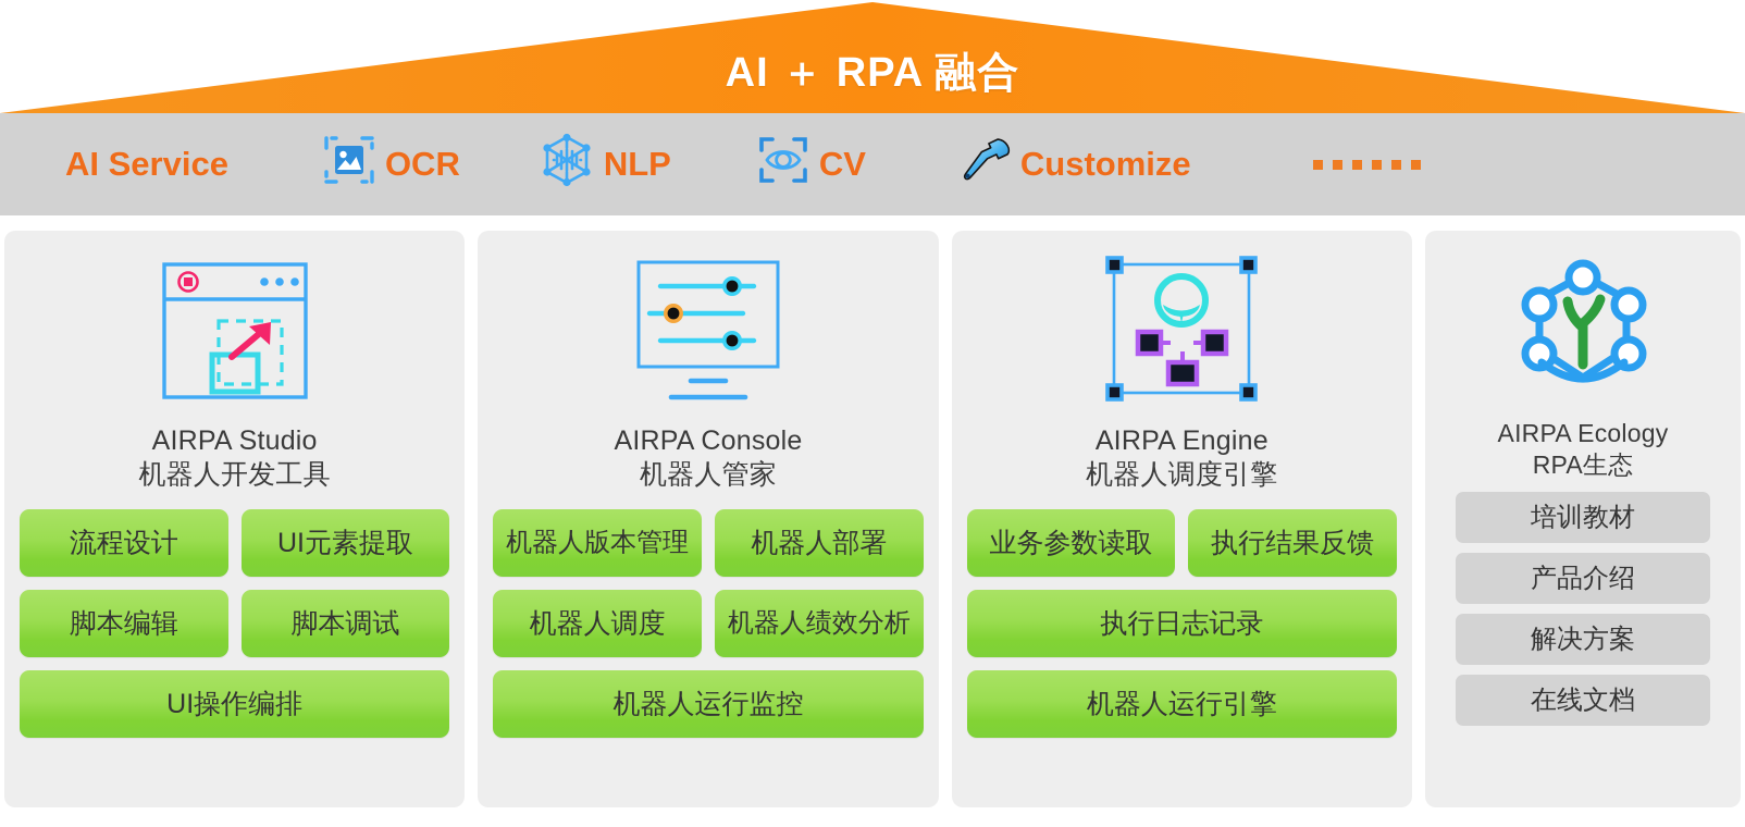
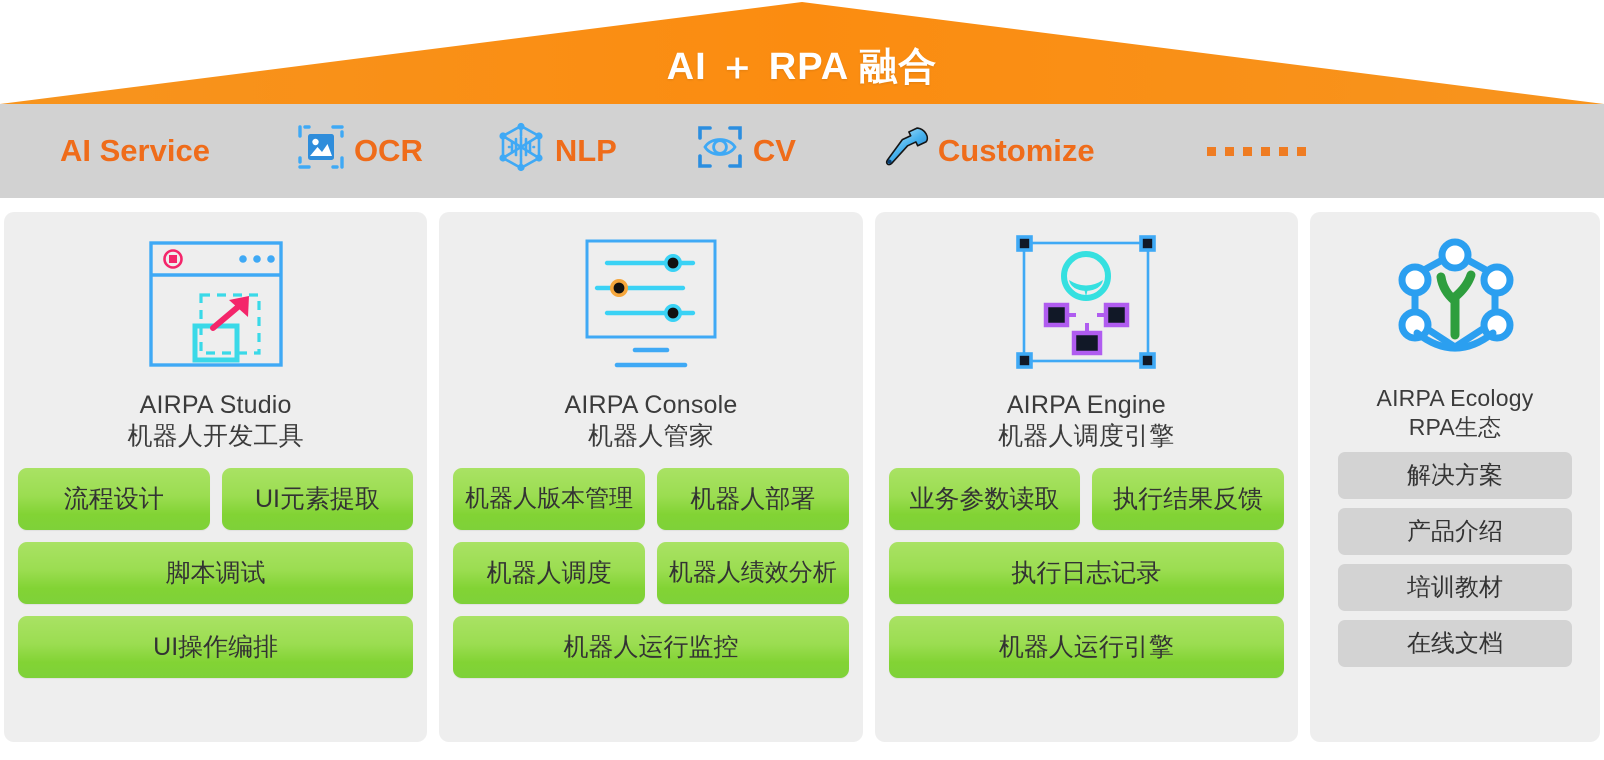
  AI ＋ RPA 融合
  AI Service
  OCR
  NLP
  CV
  Customize
  AIRPA Studio
  机器人开发工具
  流程设计
  UI元素提取
- 脚本编辑
  脚本调试
  UI操作编排
  AIRPA Console
  机器人管家
  机器人版本管理
  机器人部署
  机器人调度
  机器人绩效分析
  机器人运行监控
  AIRPA Engine
  机器人调度引擎
  业务参数读取
  执行结果反馈
  执行日志记录
  机器人运行引擎
  AIRPA Ecology
  RPA生态
- 培训教材
+ 解决方案
  产品介绍
- 解决方案
+ 培训教材
  在线文档
